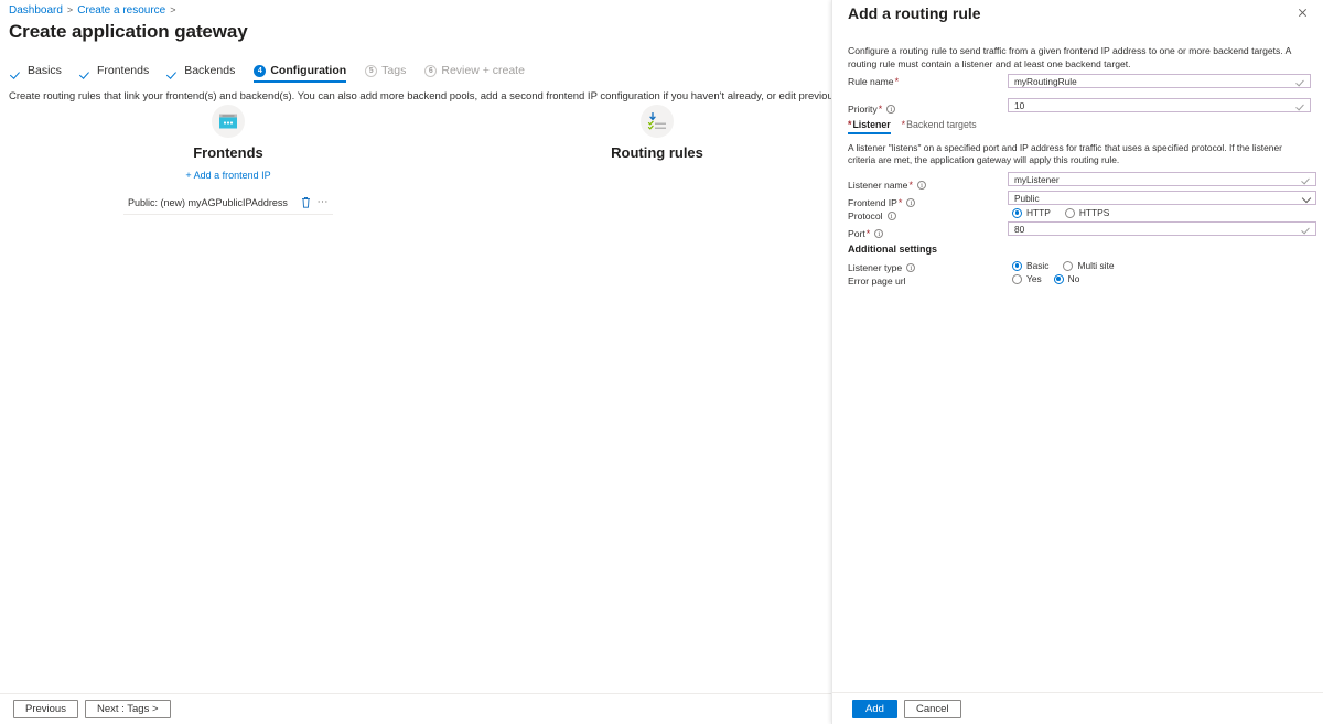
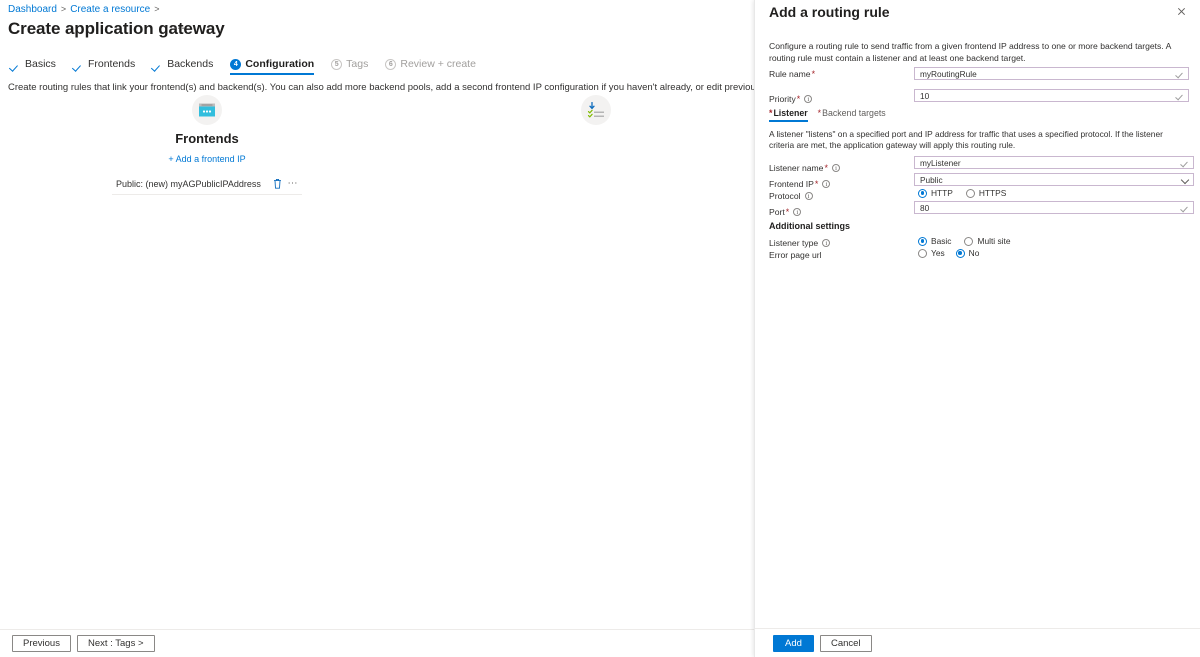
  Dashboard > Create a resource >
  Create application gateway
  ⋯
  Basics
  Frontends
  Backends
  Configuration
  Tags
  Review + create
  Create routing rules that link your frontend(s) and backend(s). You can also add more backend pools, add a second frontend IP configuration if you haven't already, or edit previo
  Frontends
  + Add a frontend IP
  Public: (new) myAGPublicIPAddress
  ⋯
- Routing rules
  Previous
  Next : Tags >
  Add a routing rule
  Configure a routing rule to send traffic from a given frontend IP address to one or more backend targets. A routing rule must contain a listener and at least one backend target.
  Rule name*
  myRoutingRule
  Priority*
  10
  *Listener
  *Backend targets
  A listener "listens" on a specified port and IP address for traffic that uses a specified protocol. If the listener criteria are met, the application gateway will apply this routing rule.
  Listener name*
  myListener
  Frontend IP*
  Public
  Protocol
  HTTP
  HTTPS
  Port*
  80
  Additional settings
  Listener type
  Basic
  Multi site
  Error page url
  Yes
  No
  Add
  Cancel
